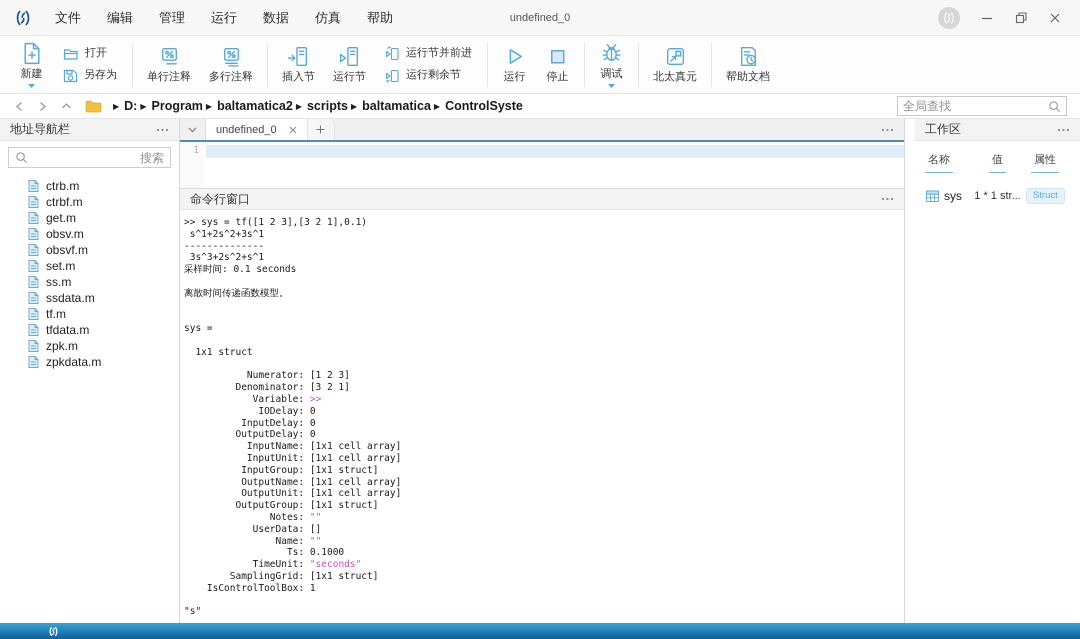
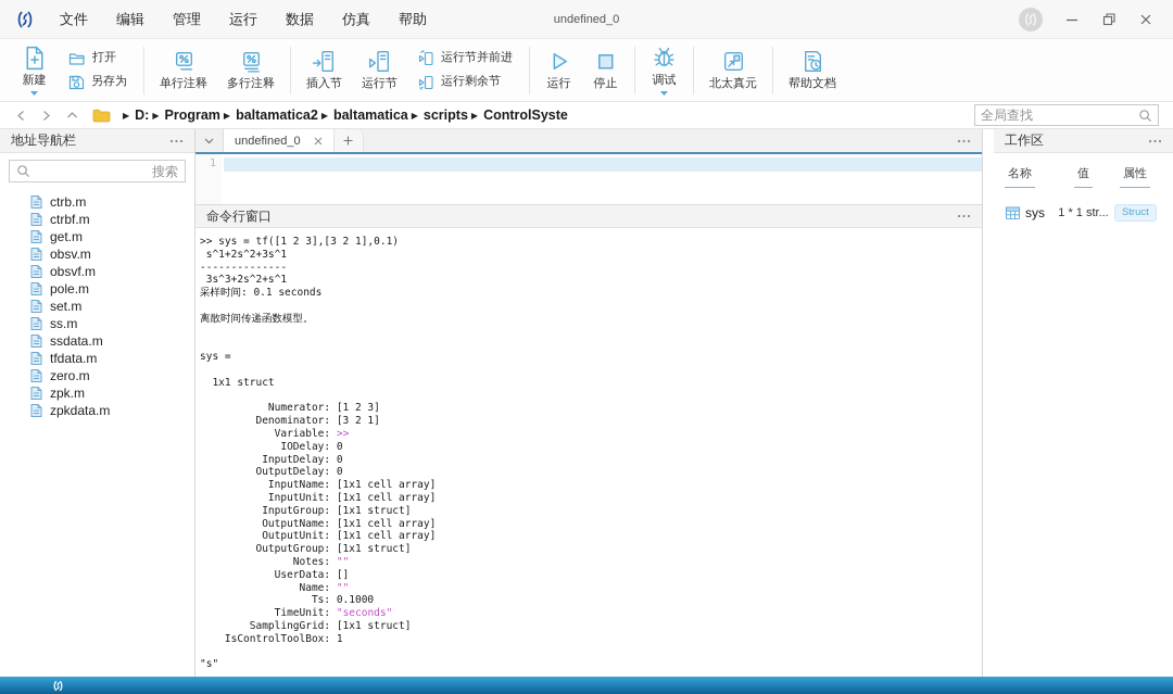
  文件
  编辑
  管理
  运行
  数据
  仿真
  帮助
  undefined_0
  新建
  打开
  另存为
  单行注释
  多行注释
  插入节
  运行节
  运行节并前进
  运行剩余节
  运行
  停止
  调试
  北太真元
  帮助文档
  ▶
  D:
  ▶
  Program
  ▶
  baltamatica2
  ▶
- scripts
+ baltamatica
  ▶
- baltamatica
+ scripts
  ▶
  ControlSyste
  全局查找
  地址导航栏
  搜索
  ctrb.m
  ctrbf.m
  get.m
  obsv.m
  obsvf.m
+ pole.m
  set.m
  ss.m
  ssdata.m
- tf.m
  tfdata.m
+ zero.m
  zpk.m
  zpkdata.m
  undefined_0
  1
  命令行窗口
  >> sys = tf([1 2 3],[3 2 1],0.1)
  s^1+2s^2+3s^1
  --------------
  3s^3+2s^2+s^1
  采样时间: 0.1 seconds
  离散时间传递函数模型。
  sys =
  1x1 struct
  Numerator: [1 2 3]
  Denominator: [3 2 1]
  Variable: >>
  IODelay: 0
  InputDelay: 0
  OutputDelay: 0
  InputName: [1x1 cell array]
  InputUnit: [1x1 cell array]
  InputGroup: [1x1 struct]
  OutputName: [1x1 cell array]
  OutputUnit: [1x1 cell array]
  OutputGroup: [1x1 struct]
  Notes: ""
  UserData: []
  Name: ""
  Ts: 0.1000
  TimeUnit: "seconds"
  SamplingGrid: [1x1 struct]
  IsControlToolBox: 1
  "s"
  工作区
  名称
  值
  属性
  sys
  1 * 1 str...
  Struct
